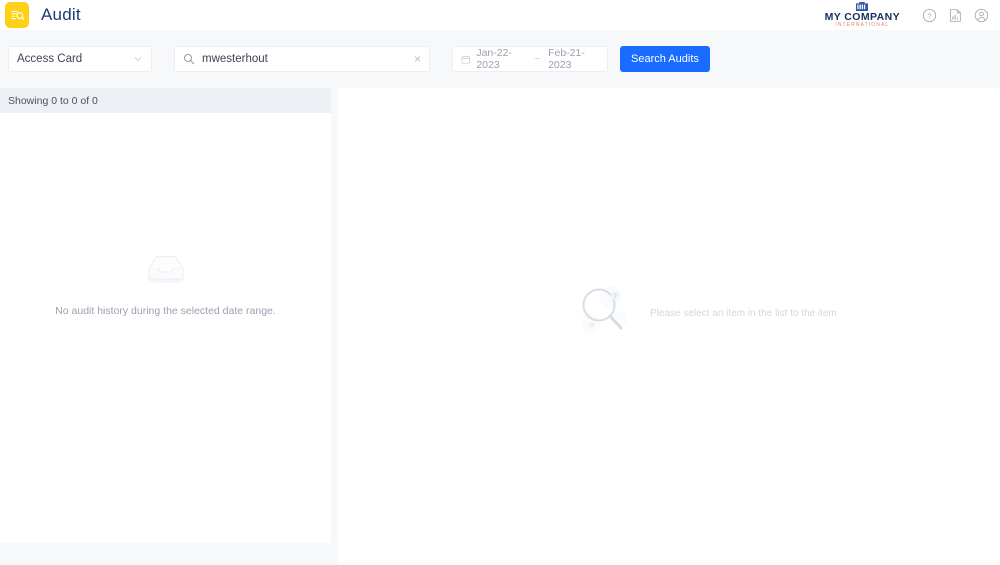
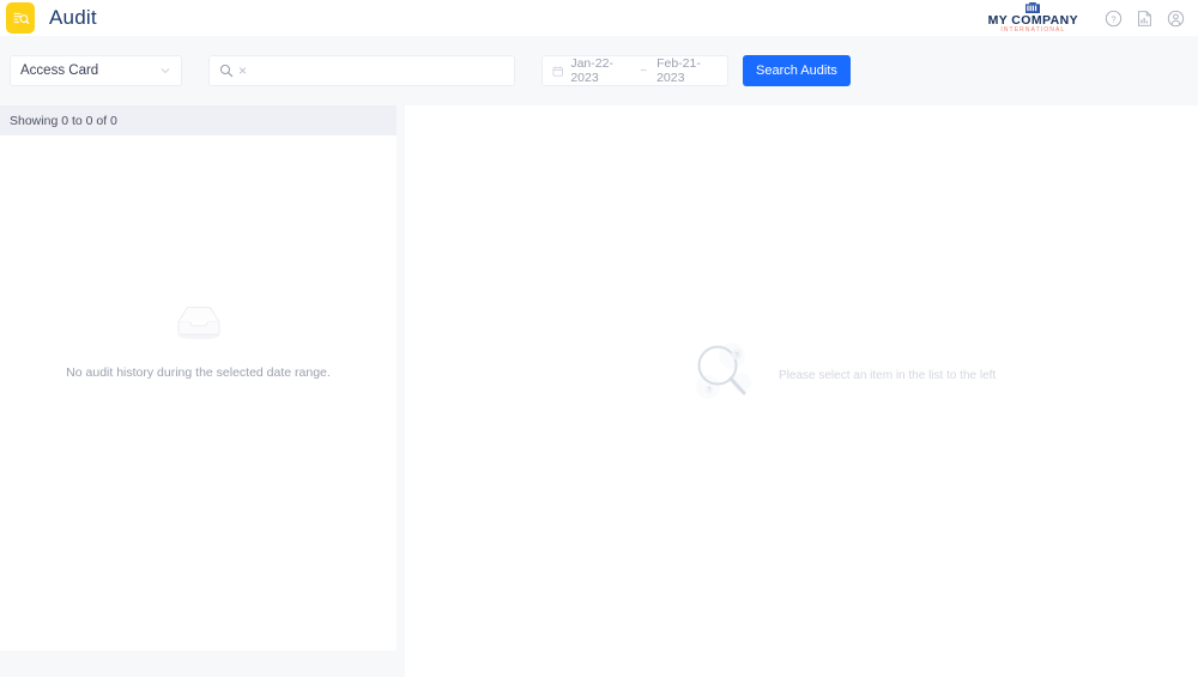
  Audit
  MY COMPANY
  ?
  Access Card
- mwesterhout
  ×
  Jan-22-2023
  ~
  Feb-21-2023
  Search Audits
  Showing 0 to 0 of 0
  No audit history during the selected date range.
- Please select an item in the list to the item
+ Please select an item in the list to the left
